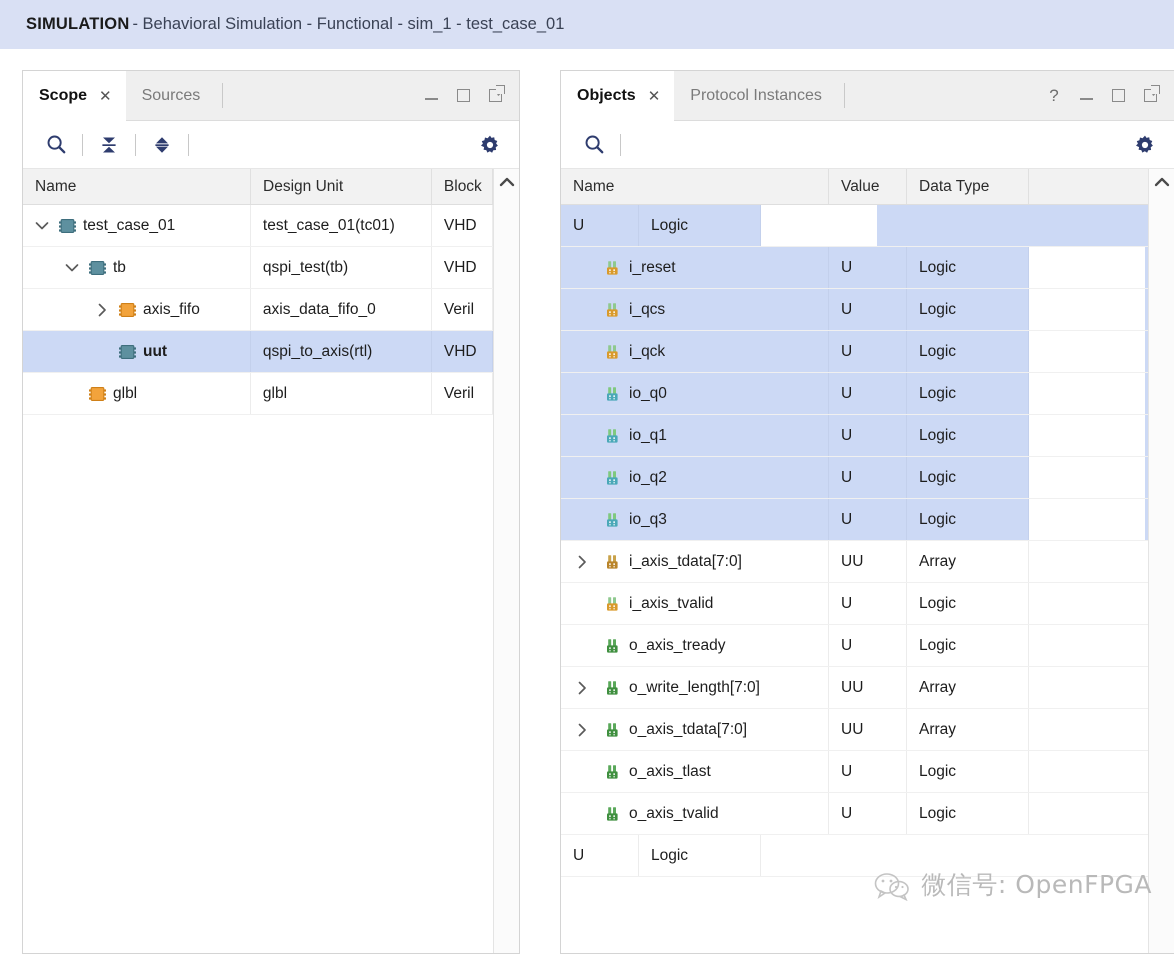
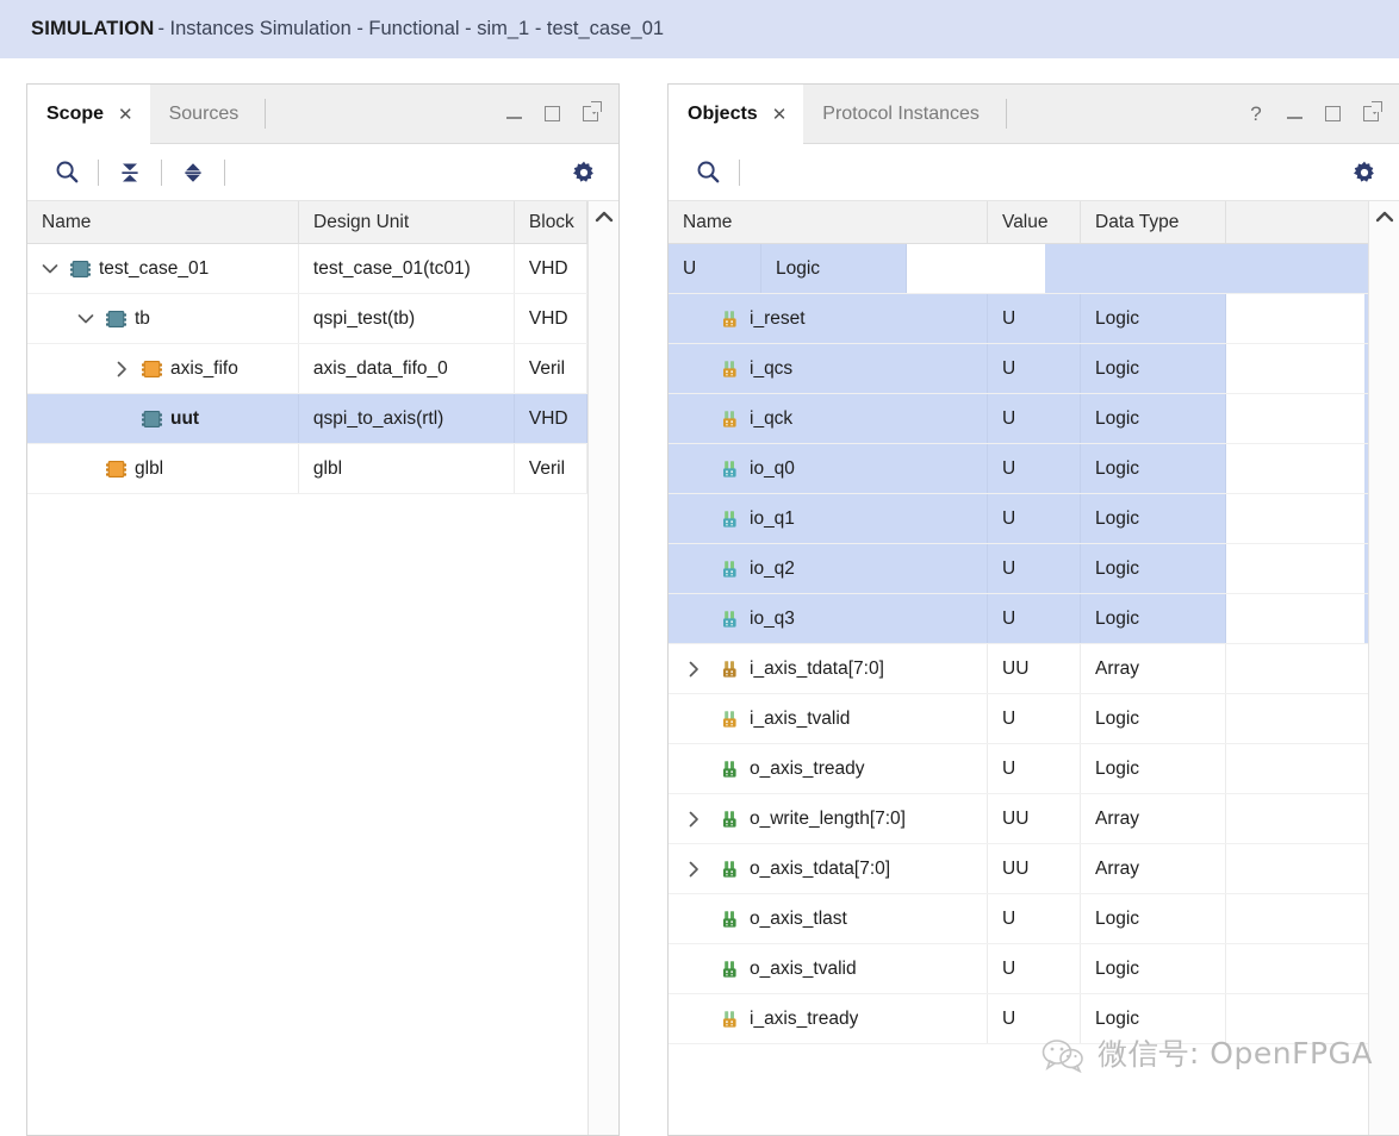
  SIMULATION
- - Behavioral Simulation - Functional - sim_1 - test_case_01
+ - Instances Simulation - Functional - sim_1 - test_case_01
  Scope
  ✕
  Sources
  Name
  Design Unit
  Block
  test_case_01
  test_case_01(tc01)
  VHD
  tb
  qspi_test(tb)
  VHD
  axis_fifo
  axis_data_fifo_0
  Veril
  uut
  qspi_to_axis(rtl)
  VHD
  glbl
  glbl
  Veril
  Objects
  ✕
  Protocol Instances
  ?
  Name
  Value
  Data Type
  U
  Logic
  i_reset
  U
  Logic
  i_qcs
  U
  Logic
  i_qck
  U
  Logic
  io_q0
  U
  Logic
  io_q1
  U
  Logic
  io_q2
  U
  Logic
  io_q3
  U
  Logic
  i_axis_tdata[7:0]
  UU
  Array
  i_axis_tvalid
  U
  Logic
  o_axis_tready
  U
  Logic
  o_write_length[7:0]
  UU
  Array
  o_axis_tdata[7:0]
  UU
  Array
  o_axis_tlast
  U
  Logic
  o_axis_tvalid
  U
  Logic
+ i_axis_tready
  U
  Logic
  微信号: OpenFPGA
